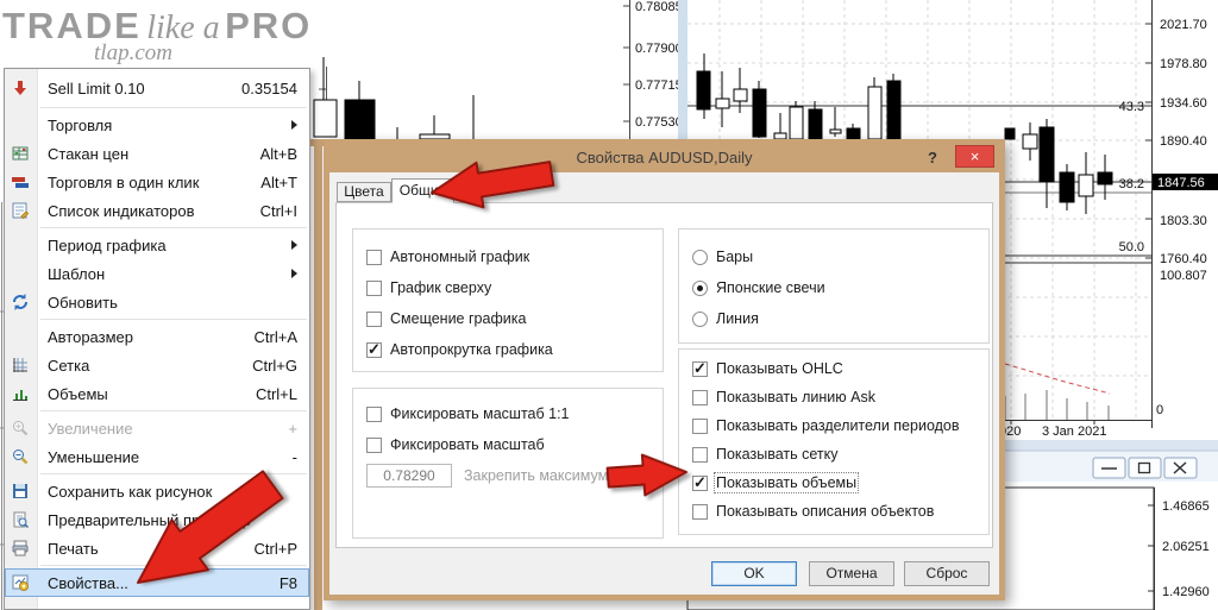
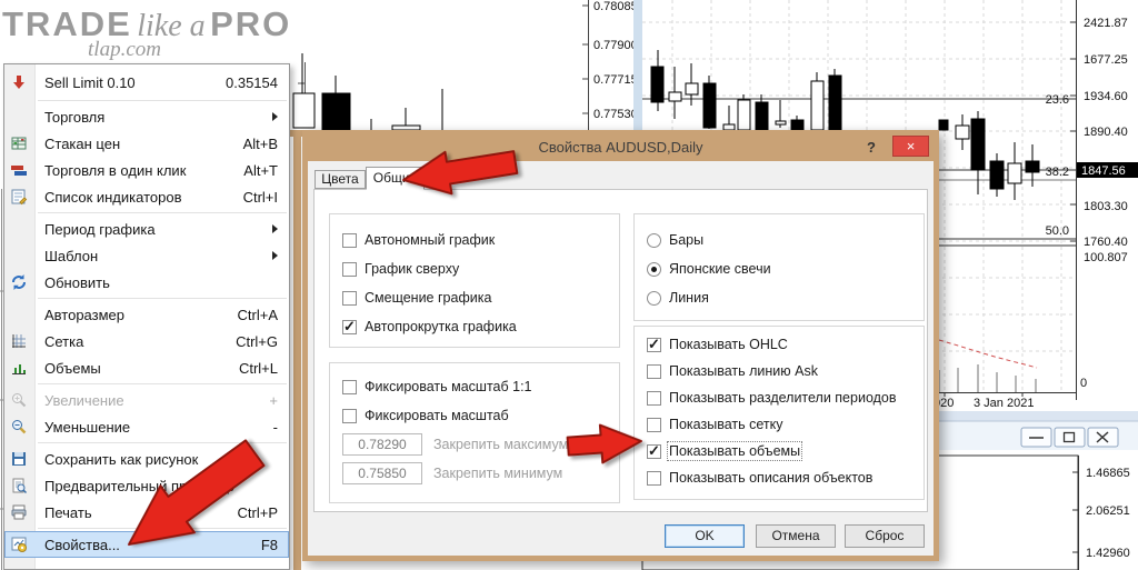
  0.7808
  0.7790
  0.7771
  0.7753
  3 Jan 2021
- 2021.70
+ 2421.87
- 1978.80
+ 1677.25
  1934.60
  1890.40
  1847.56
  1803.30
  1760.40
  100.807
- 43.3
+ 23.6
  38.2
  50.0
  0
  1.46865
  2.06251
  1.42960
  TRADE like a PRO
  tlap.com
  Sell Limit 0.10
  0.35154
  Торговля
  Стакан цен
  Alt+B
  Торговля в один клик
  Alt+T
  Список индикаторов
  Ctrl+I
  Период графика
  Шаблон
  Обновить
  Авторазмер
  Ctrl+A
  Сетка
  Ctrl+G
  Объемы
  Ctrl+L
  Увеличение
  +
  Уменьшение
  -
  Сохранить как рисунок
  Печать
  Ctrl+P
  Свойства...
  F8
  Свойства AUDUSD,Daily
  ?
  ×
  Цвета
  Автономный график
  График сверху
  Смещение графика
  Автопрокрутка графика
  Фиксировать масштаб 1:1
  Фиксировать масштаб
  0.78290
  Закрепить максимум
+ 0.75850
+ Закрепить минимум
  Бары
  Японские свечи
  Линия
  Показывать OHLC
  Показывать линию Ask
  Показывать разделители периодов
  Показывать сетку
  Показывать объемы
  Показывать описания объектов
  OK
  Отмена
  Сброс
